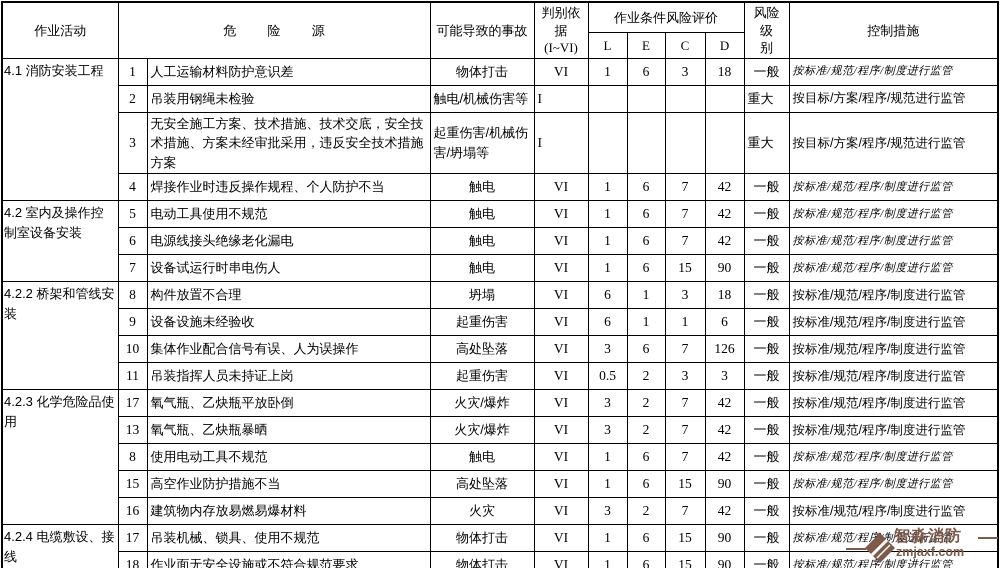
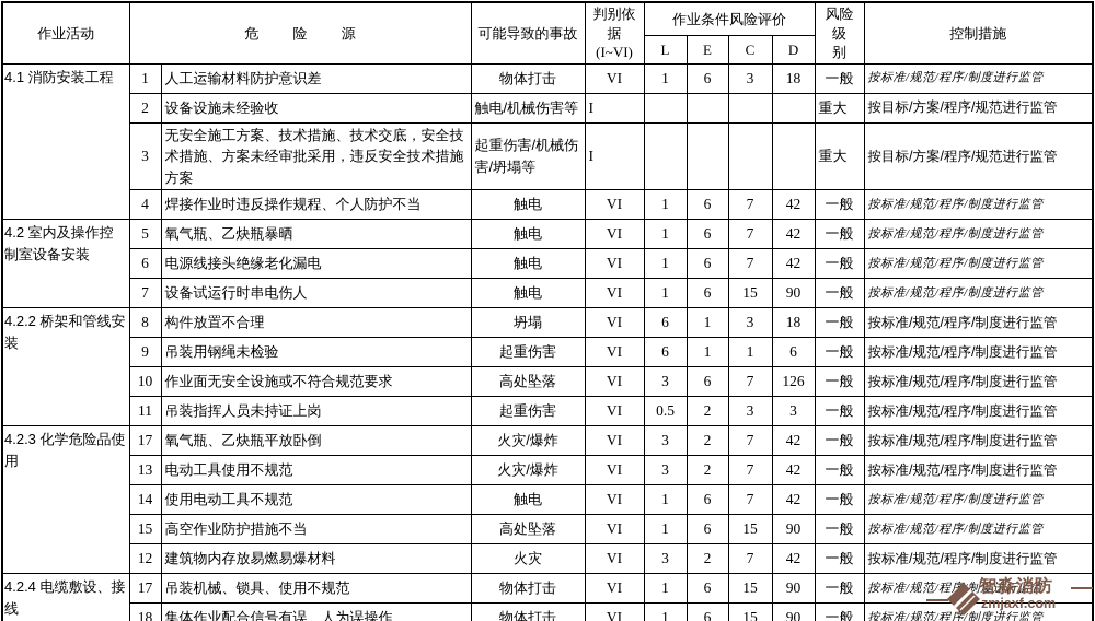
  作业活动	危险源	可能导致的事故	判别依据 (I~VI)	作业条件风险评价	风险级 别	控制措施
  L	E	C	D
  4.1 消防安装工程	1	人工运输材料防护意识差	物体打击	VI	1	6	3	18	一般	按标准/规范/程序/制度进行监管
- 2	吊装用钢绳未检验	触电/机械伤害等	I					重大	按目标/方案/程序/规范进行监管
+ 2	设备设施未经验收	触电/机械伤害等	I					重大	按目标/方案/程序/规范进行监管
  3	无安全施工方案、技术措施、技术交底，安全技术措施、方案未经审批采用，违反安全技术措施方案	起重伤害/机械伤害/坍塌等	I					重大	按目标/方案/程序/规范进行监管
  4	焊接作业时违反操作规程、个人防护不当	触电	VI	1	6	7	42	一般	按标准/规范/程序/制度进行监管
- 4.2 室内及操作控制室设备安装	5	电动工具使用不规范	触电	VI	1	6	7	42	一般	按标准/规范/程序/制度进行监管
+ 4.2 室内及操作控制室设备安装	5	氧气瓶、乙炔瓶暴晒	触电	VI	1	6	7	42	一般	按标准/规范/程序/制度进行监管
  6	电源线接头绝缘老化漏电	触电	VI	1	6	7	42	一般	按标准/规范/程序/制度进行监管
  7	设备试运行时串电伤人	触电	VI	1	6	15	90	一般	按标准/规范/程序/制度进行监管
  4.2.2 桥架和管线安装	8	构件放置不合理	坍塌	VI	6	1	3	18	一般	按标准/规范/程序/制度进行监管
- 9	设备设施未经验收	起重伤害	VI	6	1	1	6	一般	按标准/规范/程序/制度进行监管
+ 9	吊装用钢绳未检验	起重伤害	VI	6	1	1	6	一般	按标准/规范/程序/制度进行监管
- 10	集体作业配合信号有误、人为误操作	高处坠落	VI	3	6	7	126	一般	按标准/规范/程序/制度进行监管
+ 10	作业面无安全设施或不符合规范要求	高处坠落	VI	3	6	7	126	一般	按标准/规范/程序/制度进行监管
  11	吊装指挥人员未持证上岗	起重伤害	VI	0.5	2	3	3	一般	按标准/规范/程序/制度进行监管
  4.2.3 化学危险品使用	17	氧气瓶、乙炔瓶平放卧倒	火灾/爆炸	VI	3	2	7	42	一般	按标准/规范/程序/制度进行监管
- 13	氧气瓶、乙炔瓶暴晒	火灾/爆炸	VI	3	2	7	42	一般	按标准/规范/程序/制度进行监管
+ 13	电动工具使用不规范	火灾/爆炸	VI	3	2	7	42	一般	按标准/规范/程序/制度进行监管
- 8	使用电动工具不规范	触电	VI	1	6	7	42	一般	按标准/规范/程序/制度进行监管
+ 14	使用电动工具不规范	触电	VI	1	6	7	42	一般	按标准/规范/程序/制度进行监管
  15	高空作业防护措施不当	高处坠落	VI	1	6	15	90	一般	按标准/规范/程序/制度进行监管
- 16	建筑物内存放易燃易爆材料	火灾	VI	3	2	7	42	一般	按标准/规范/程序/制度进行监管
+ 12	建筑物内存放易燃易爆材料	火灾	VI	3	2	7	42	一般	按标准/规范/程序/制度进行监管
  4.2.4 电缆敷设、接线	17	吊装机械、锁具、使用不规范	物体打击	VI	1	6	15	90	一般	按标准/规范/程序制度进行监管
- 18	作业面无安全设施或不符合规范要求	物体打击	VI	1	6	15	90	一般	按标准/规范/程序/制度进行监管
+ 18	集体作业配合信号有误、人为误操作	物体打击	VI	1	6	15	90	一般	按标准/规范/程序/制度进行监管
  智淼消防
  zmjaxf.com
